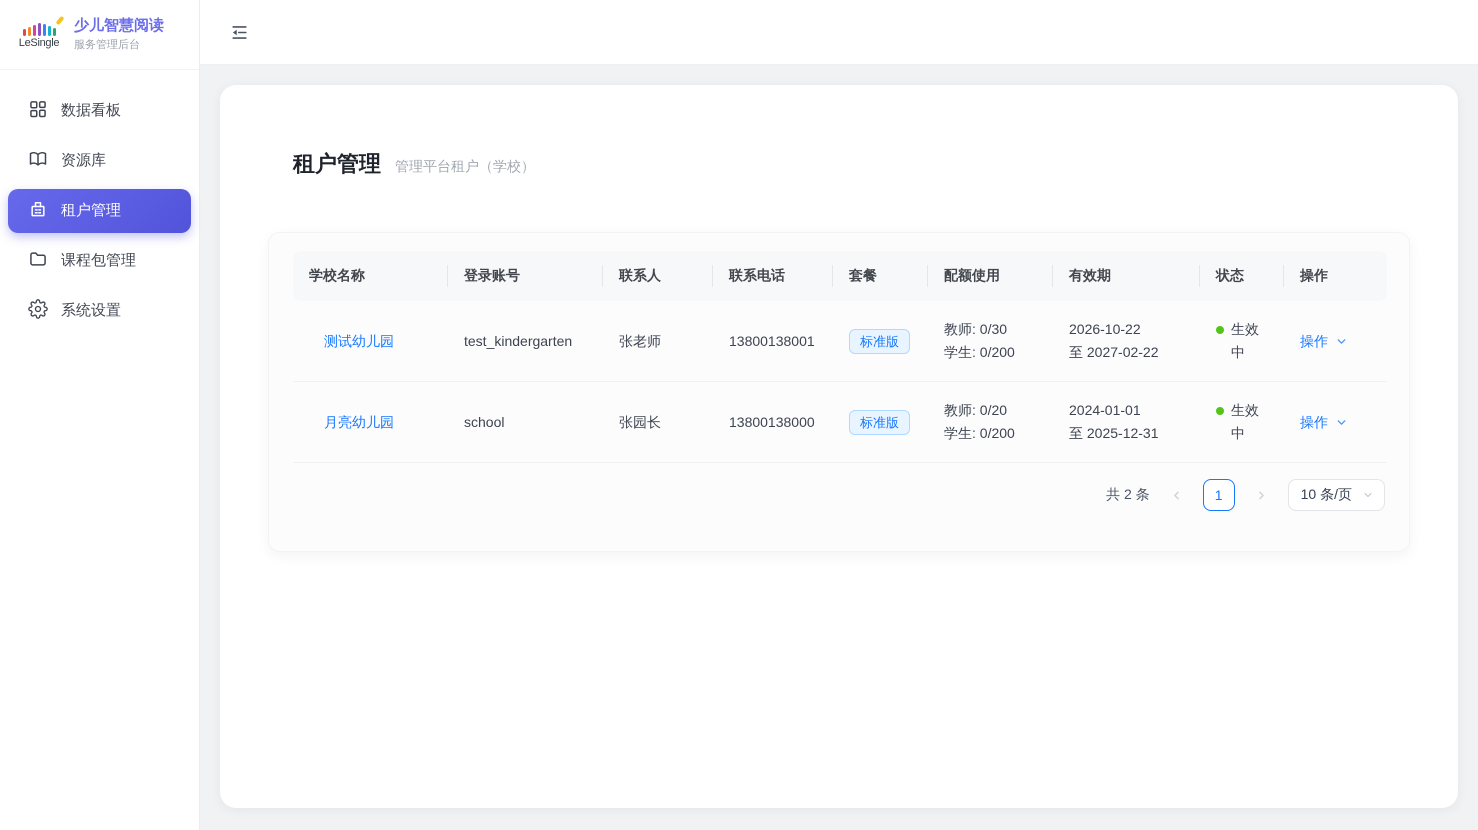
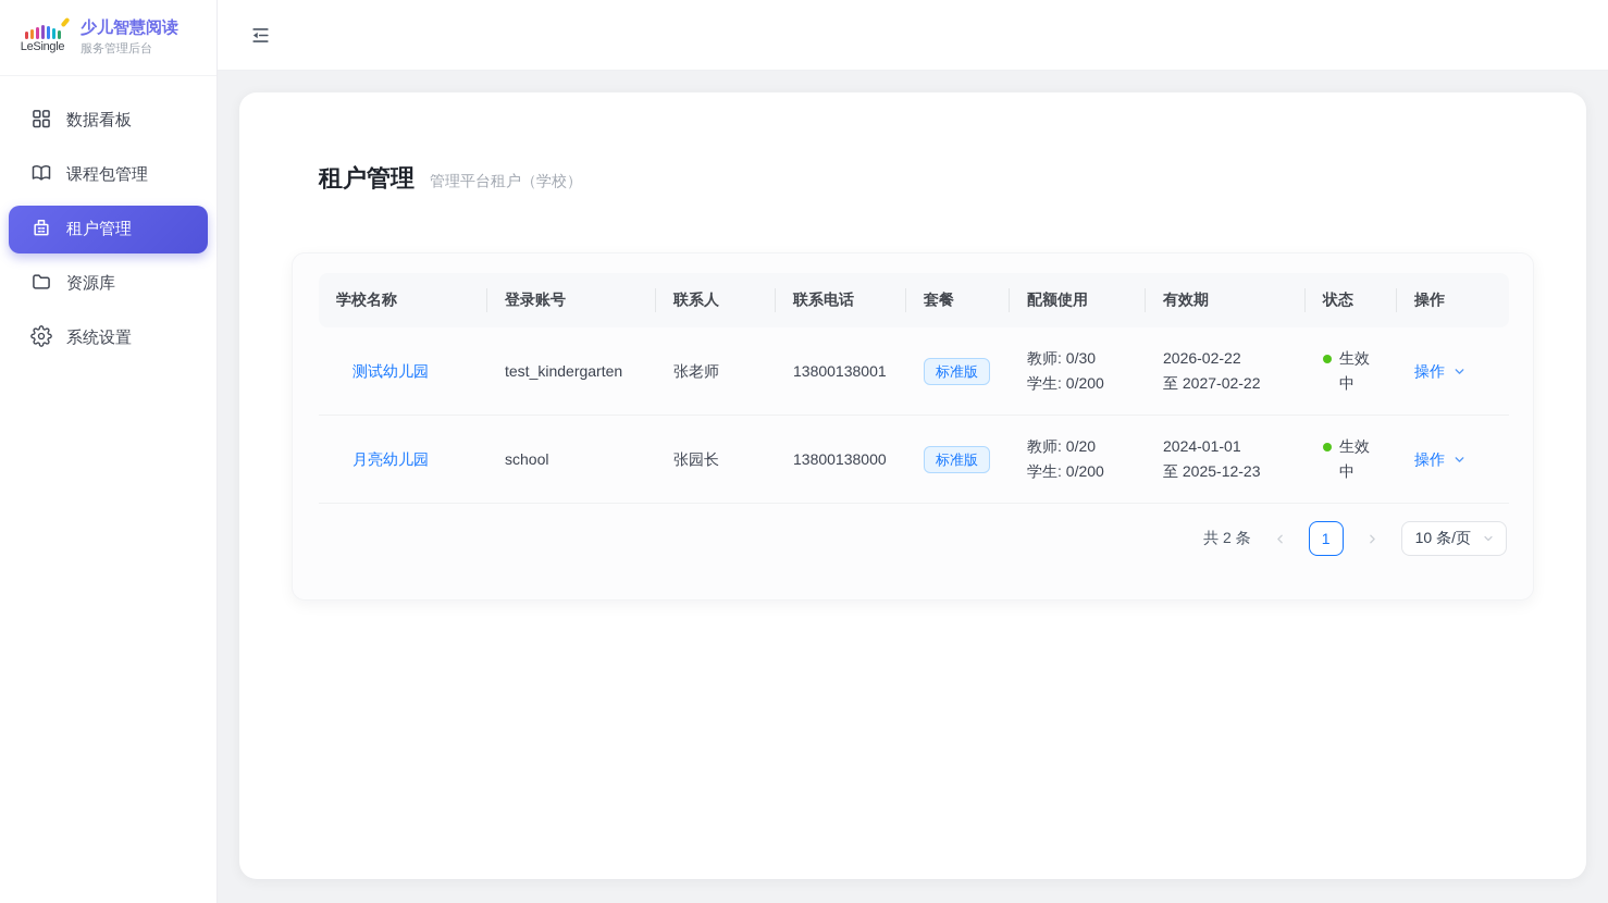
  LeSingle
  少儿智慧阅读
  服务管理后台
  数据看板
- 资源库
+ 课程包管理
  租户管理
- 课程包管理
+ 资源库
  系统设置
  租户管理
  管理平台租户（学校）
  学校名称	登录账号	联系人	联系电话	套餐	配额使用	有效期	状态	操作
- 测试幼儿园	test_kindergarten	张老师	13800138001	标准版	教师: 0/30 学生: 0/200	2026-10-22 至 2027-02-22	生效中	操作
+ 测试幼儿园	test_kindergarten	张老师	13800138001	标准版	教师: 0/30 学生: 0/200	2026-02-22 至 2027-02-22	生效中	操作
- 月亮幼儿园	school	张园长	13800138000	标准版	教师: 0/20 学生: 0/200	2024-01-01 至 2025-12-31	生效中	操作
+ 月亮幼儿园	school	张园长	13800138000	标准版	教师: 0/20 学生: 0/200	2024-01-01 至 2025-12-23	生效中	操作
  共 2 条
  1
  10 条/页
